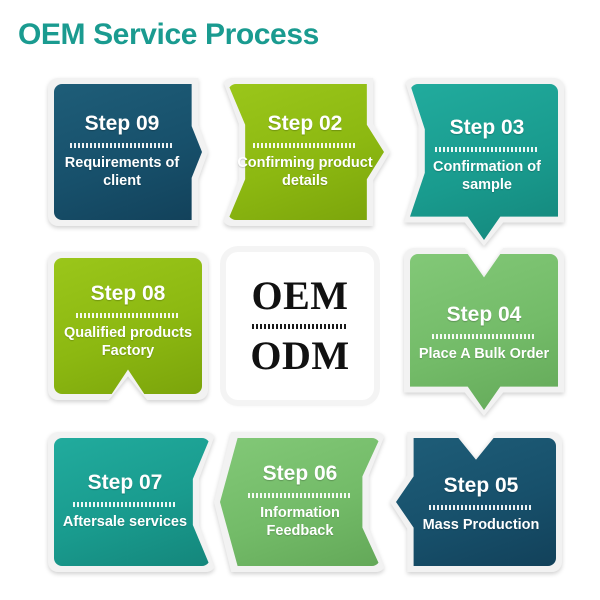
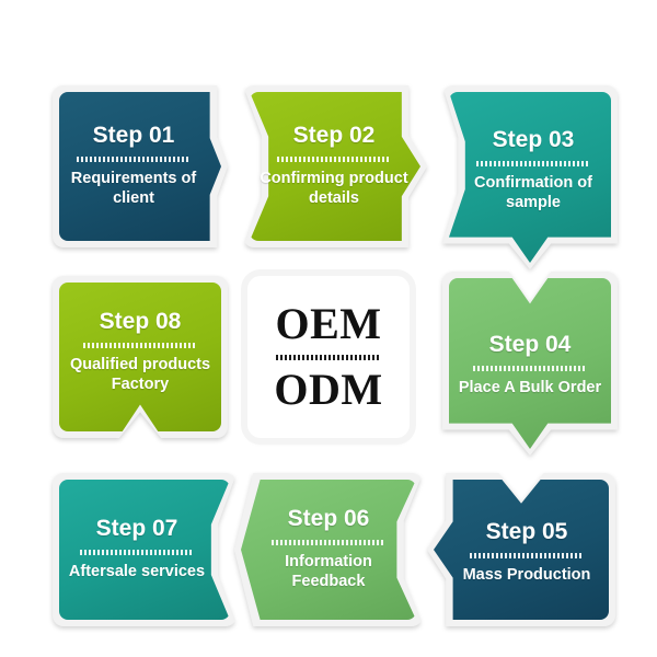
- OEM Service Process
- Step 09
+ Step 01
  Requirements of client
  Step 02
  Confirming product details
  Step 03
  Confirmation of sample
  Step 08
  Qualified products Factory
  OEM
  ODM
  Step 04
  Place A Bulk Order
  Step 07
  Aftersale services
  Step 06
  Information Feedback
  Step 05
  Mass Production
